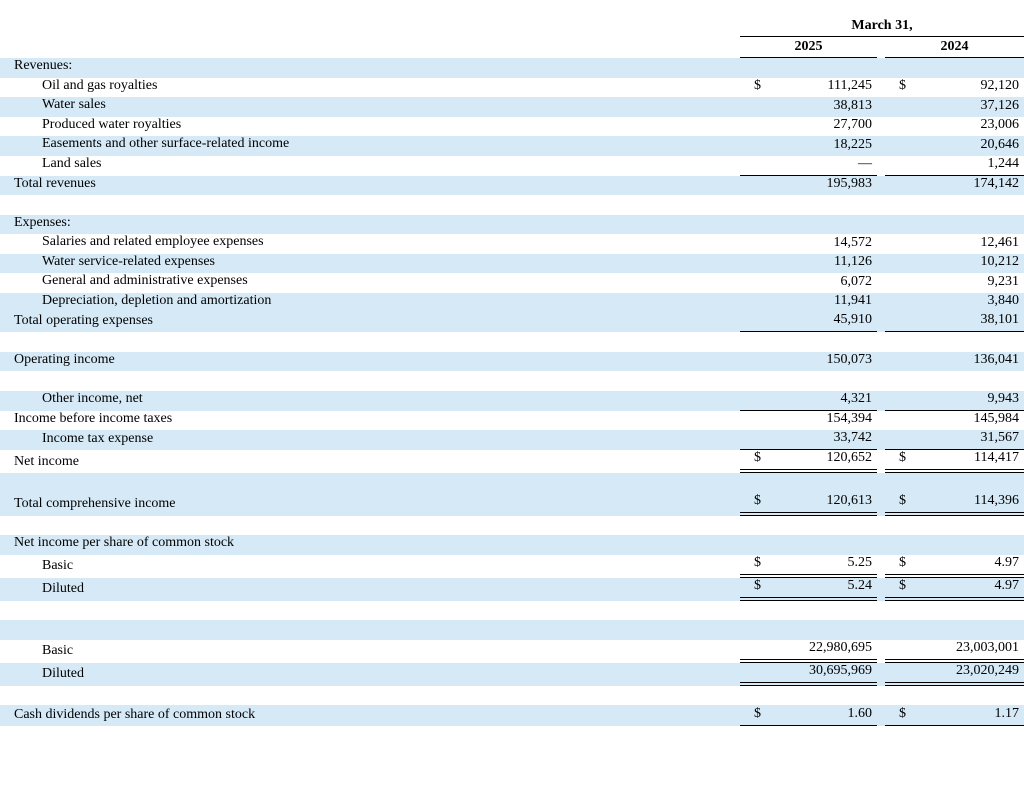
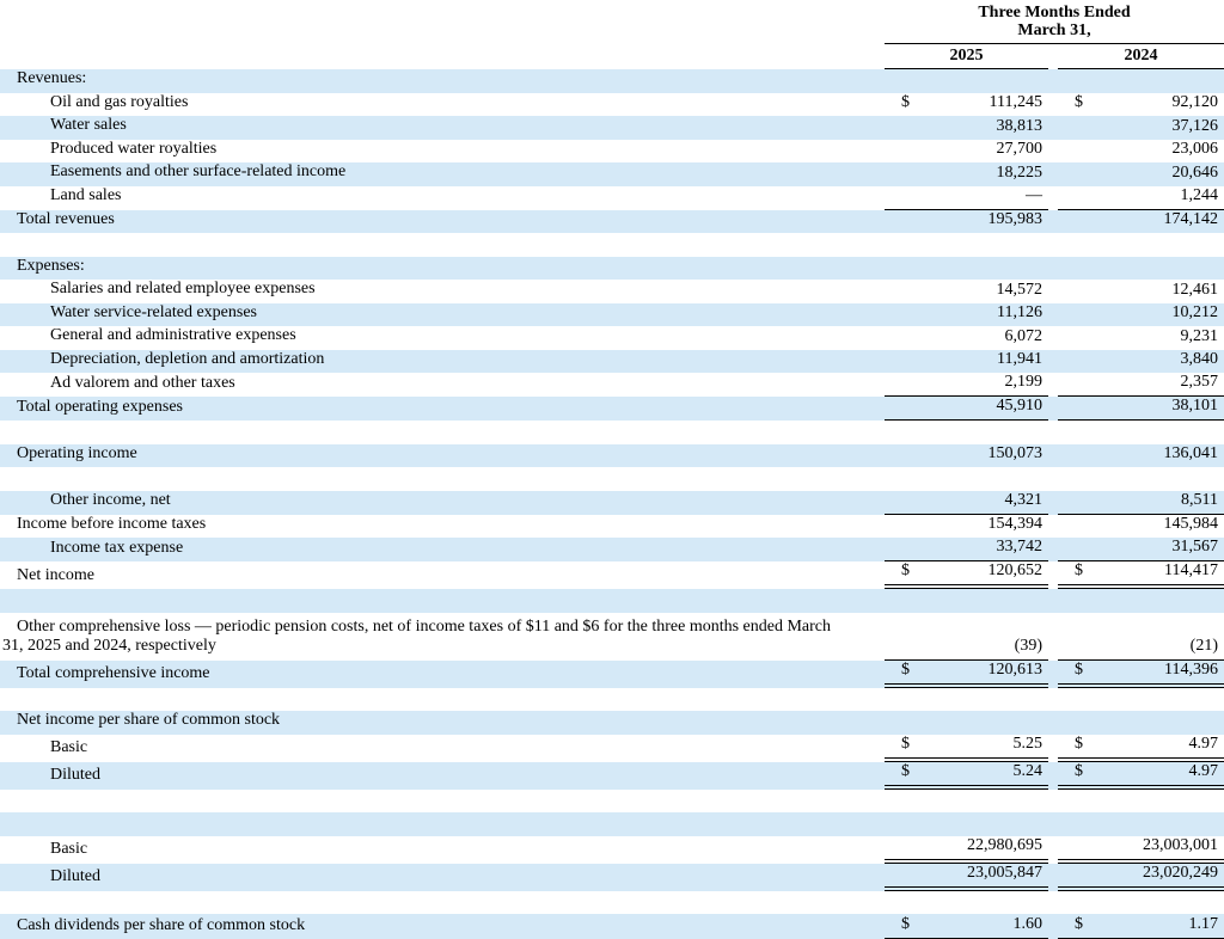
+ Three Months Ended
  March 31,
  2025
  2024
  Revenues:
  Oil and gas royalties
  $
  111,245
  $
  92,120
  Water sales
  38,813
  37,126
  Produced water royalties
  27,700
  23,006
  Easements and other surface-related income
  18,225
  20,646
  Land sales
  —
  1,244
  Total revenues
  195,983
  174,142
  Expenses:
  Salaries and related employee expenses
  14,572
  12,461
  Water service-related expenses
  11,126
  10,212
  General and administrative expenses
  6,072
  9,231
  Depreciation, depletion and amortization
  11,941
  3,840
+ Ad valorem and other taxes
+ 2,199
+ 2,357
  Total operating expenses
  45,910
  38,101
  Operating income
  150,073
  136,041
  Other income, net
  4,321
- 9,943
+ 8,511
  Income before income taxes
  154,394
  145,984
  Income tax expense
  33,742
  31,567
  Net income
  $
  120,652
  $
  114,417
+ Other comprehensive loss — periodic pension costs, net of income taxes of $11 and $6 for the three months ended March 31, 2025 and 2024, respectively
+ (39)
+ (21)
  Total comprehensive income
  $
  120,613
  $
  114,396
  Net income per share of common stock
  Basic
  $
  5.25
  $
  4.97
  Diluted
  $
  5.24
  $
  4.97
  Basic
  22,980,695
  23,003,001
  Diluted
- 30,695,969
+ 23,005,847
  23,020,249
  Cash dividends per share of common stock
  $
  1.60
  $
  1.17
